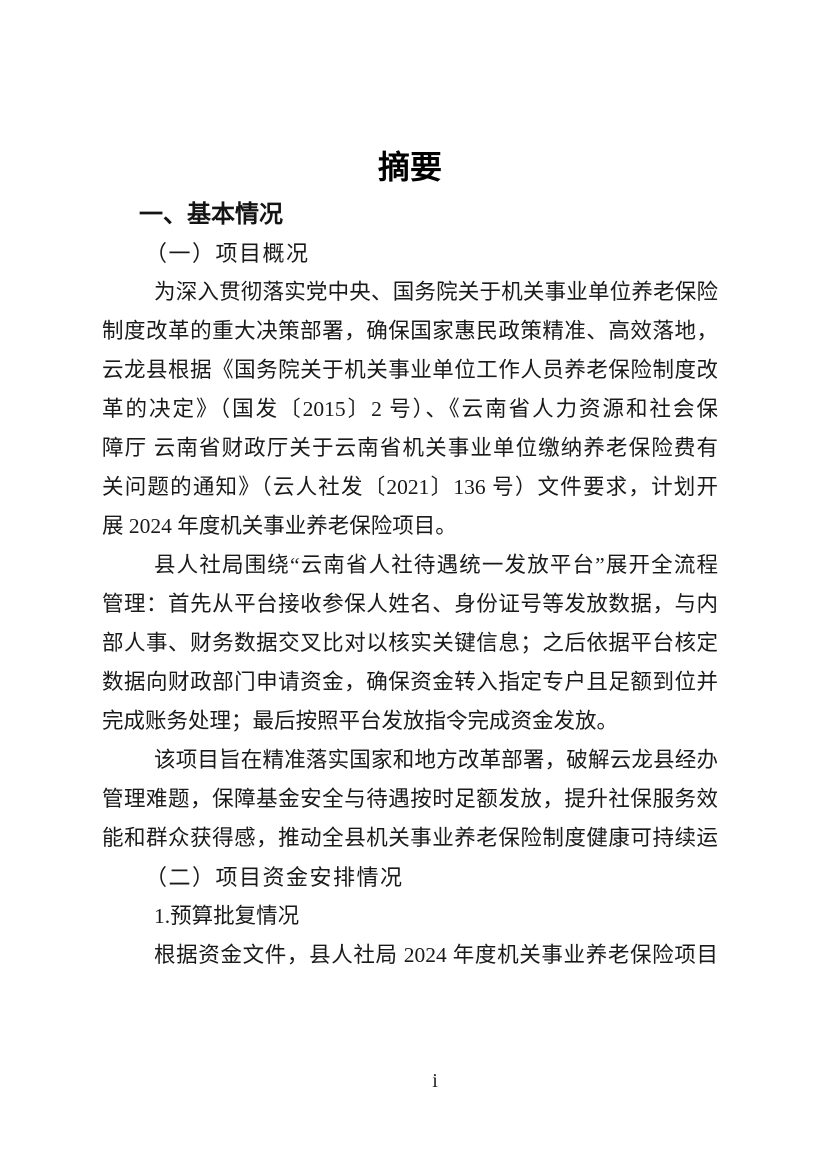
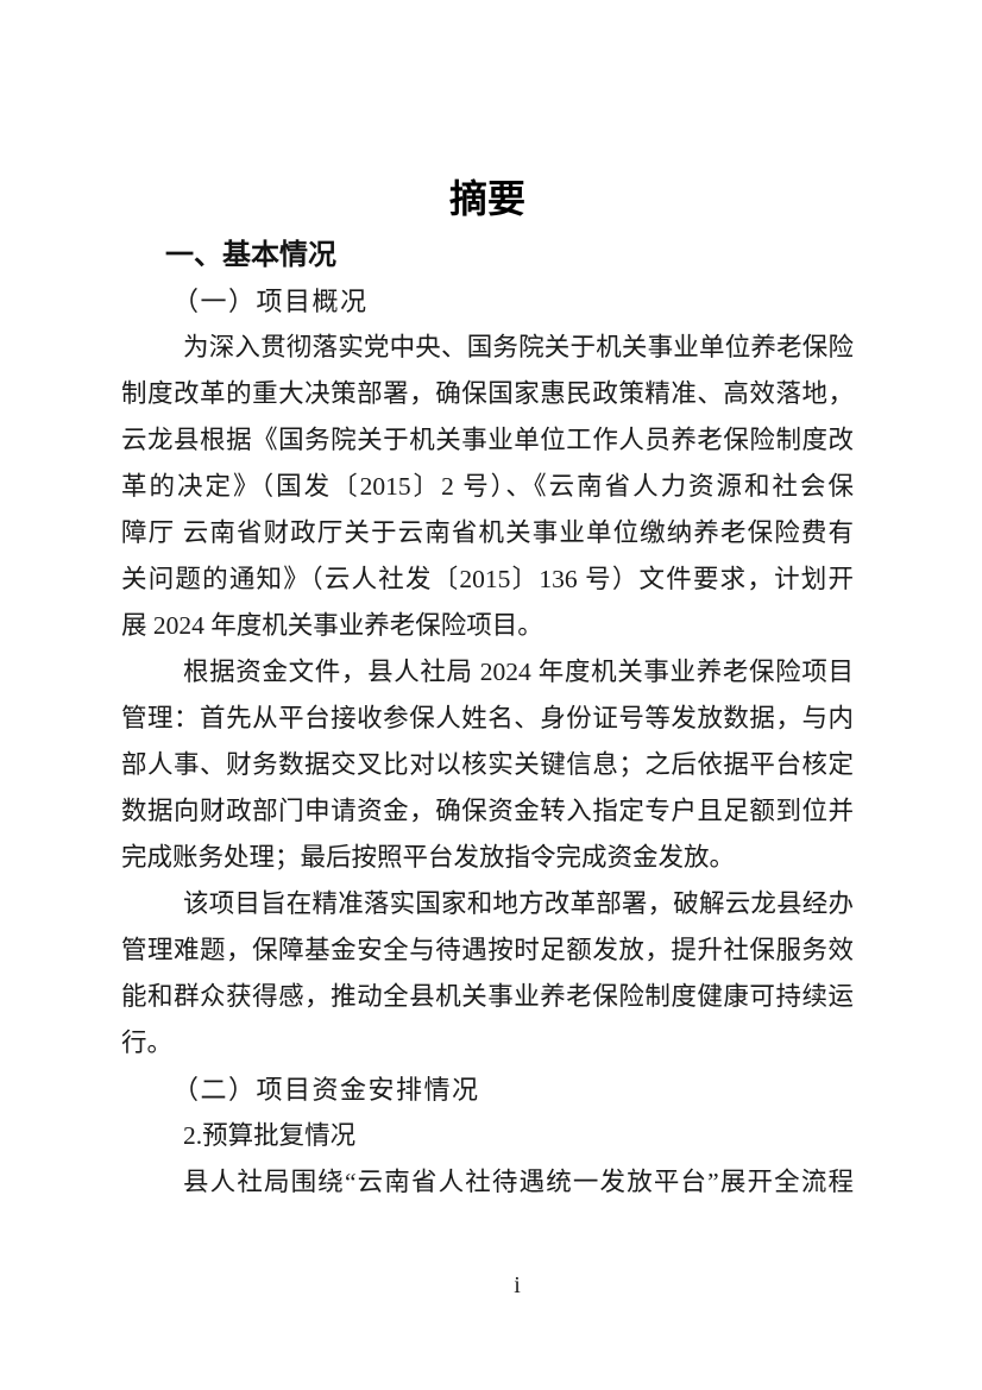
  摘要
  一、基本情况
  （一）项目概况
  为深入贯彻落实党中央、国务院关于机关事业单位养老保险
  制度改革的重大决策部署，确保国家惠民政策精准、高效落地，
  云龙县根据《国务院关于机关事业单位工作人员养老保险制度改
  革的决定》（国发〔2015〕2 号）、《云南省人力资源和社会保
  障厅 云南省财政厅关于云南省机关事业单位缴纳养老保险费有
- 关问题的通知》（云人社发〔2021〕136 号）文件要求，计划开
+ 关问题的通知》（云人社发〔2015〕136 号）文件要求，计划开
  展 2024 年度机关事业养老保险项目。
- 县人社局围绕“云南省人社待遇统一发放平台”展开全流程
+ 根据资金文件，县人社局 2024 年度机关事业养老保险项目
  管理：首先从平台接收参保人姓名、身份证号等发放数据，与内
  部人事、财务数据交叉比对以核实关键信息；之后依据平台核定
  数据向财政部门申请资金，确保资金转入指定专户且足额到位并
  完成账务处理；最后按照平台发放指令完成资金发放。
  该项目旨在精准落实国家和地方改革部署，破解云龙县经办
  管理难题，保障基金安全与待遇按时足额发放，提升社保服务效
  能和群众获得感，推动全县机关事业养老保险制度健康可持续运
+ 行。
  （二）项目资金安排情况
- 1.预算批复情况
+ 2.预算批复情况
- 根据资金文件，县人社局 2024 年度机关事业养老保险项目
+ 县人社局围绕“云南省人社待遇统一发放平台”展开全流程
  i
